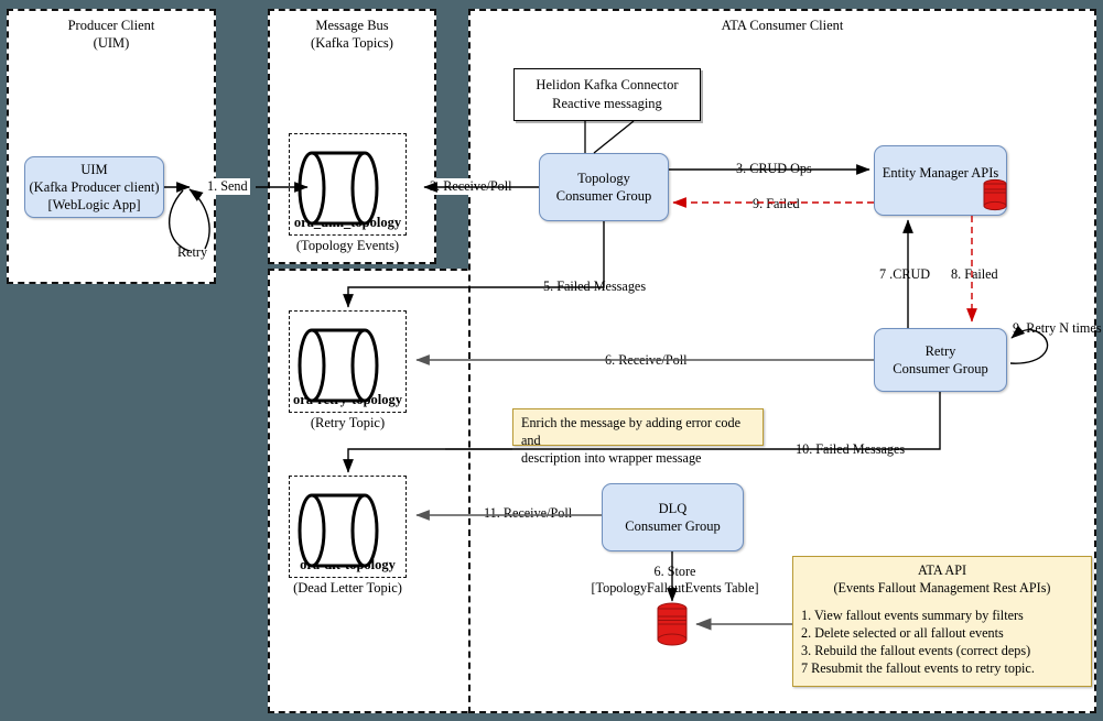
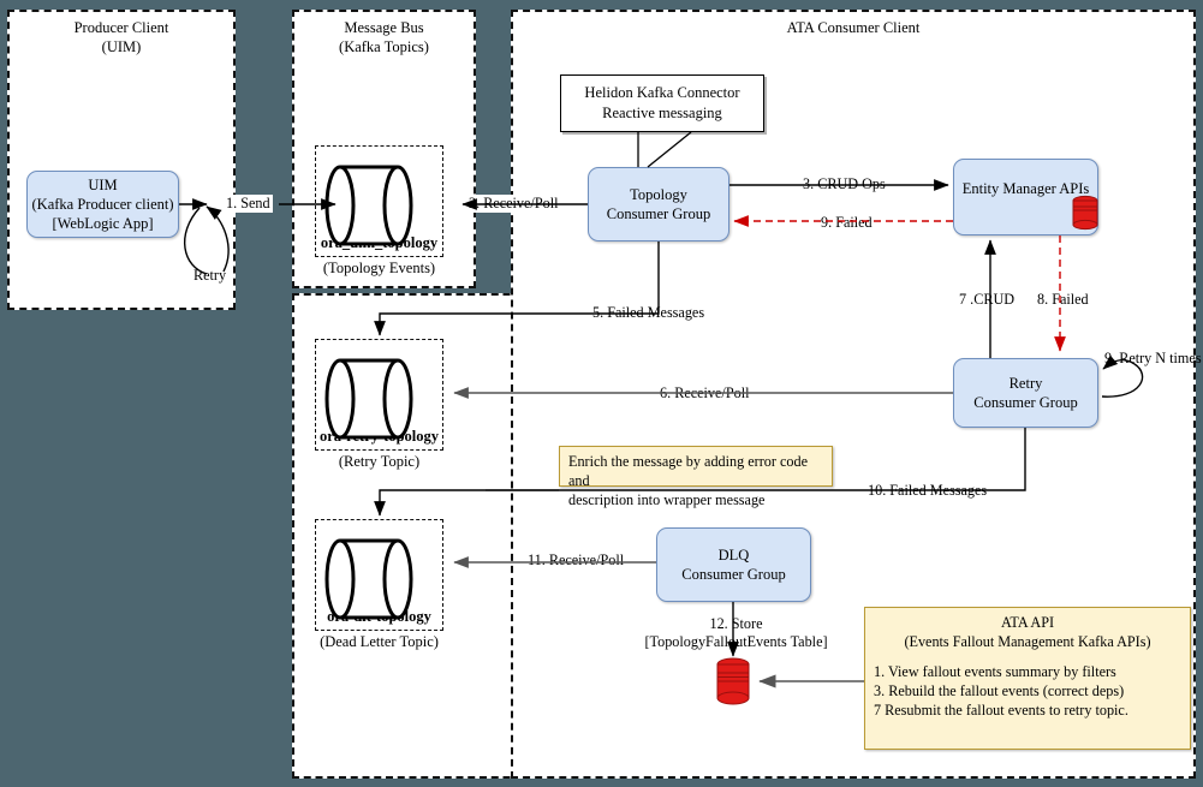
  Producer Client
  (UIM)
  Message Bus
  (Kafka Topics)
  ATA Consumer Client
  (Topology Events)
  (Retry Topic)
  (Dead Letter Topic)
  UIM
  (Kafka Producer client)
  [WebLogic App]
  Helidon Kafka Connector
  Reactive messaging
  Topology
  Consumer Group
  Entity Manager APIs
  Retry
  Consumer Group
  DLQ
  Consumer Group
  Enrich the message by adding error code and
  description into wrapper message
  ATA API
- (Events Fallout Management Rest APIs)
+ (Events Fallout Management Kafka APIs)
  1. View fallout events summary by filters
- 2. Delete selected or all fallout events
  3. Rebuild the fallout events (correct deps)
  7 Resubmit the fallout events to retry topic.
  1. Send
  Retry
  2. Receive/Poll
  3. CRUD Ops
  9. Failed
  5. Failed Messages
  7 .CRUD
  8. Failed
  9. Retry N times
  11. Receive/Poll
- 6. Store
+ 12. Store
  [TopologyFalloutEvents Table]
